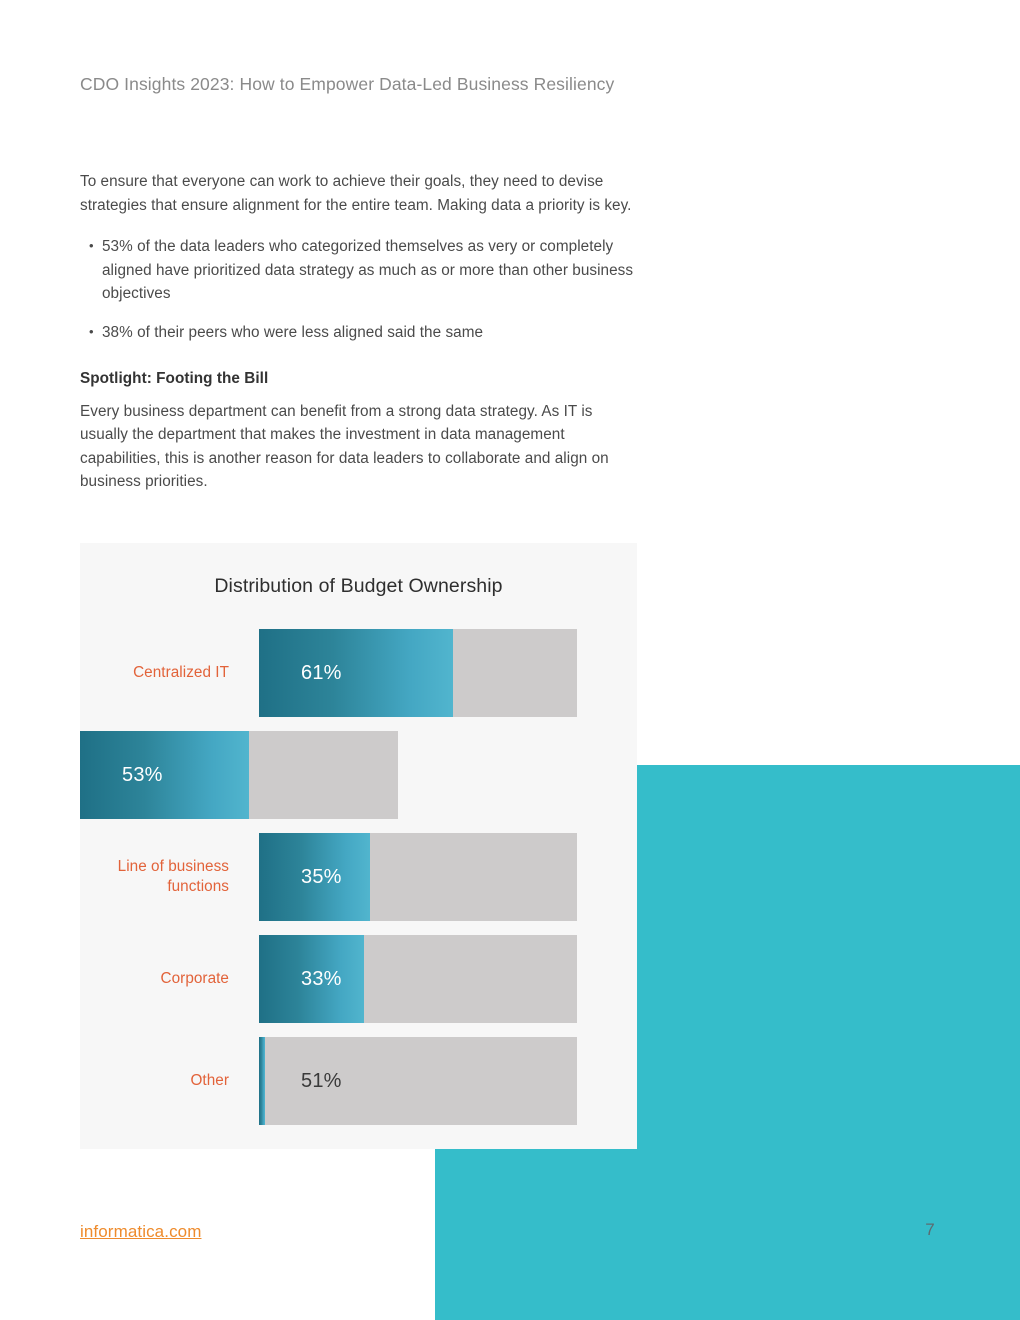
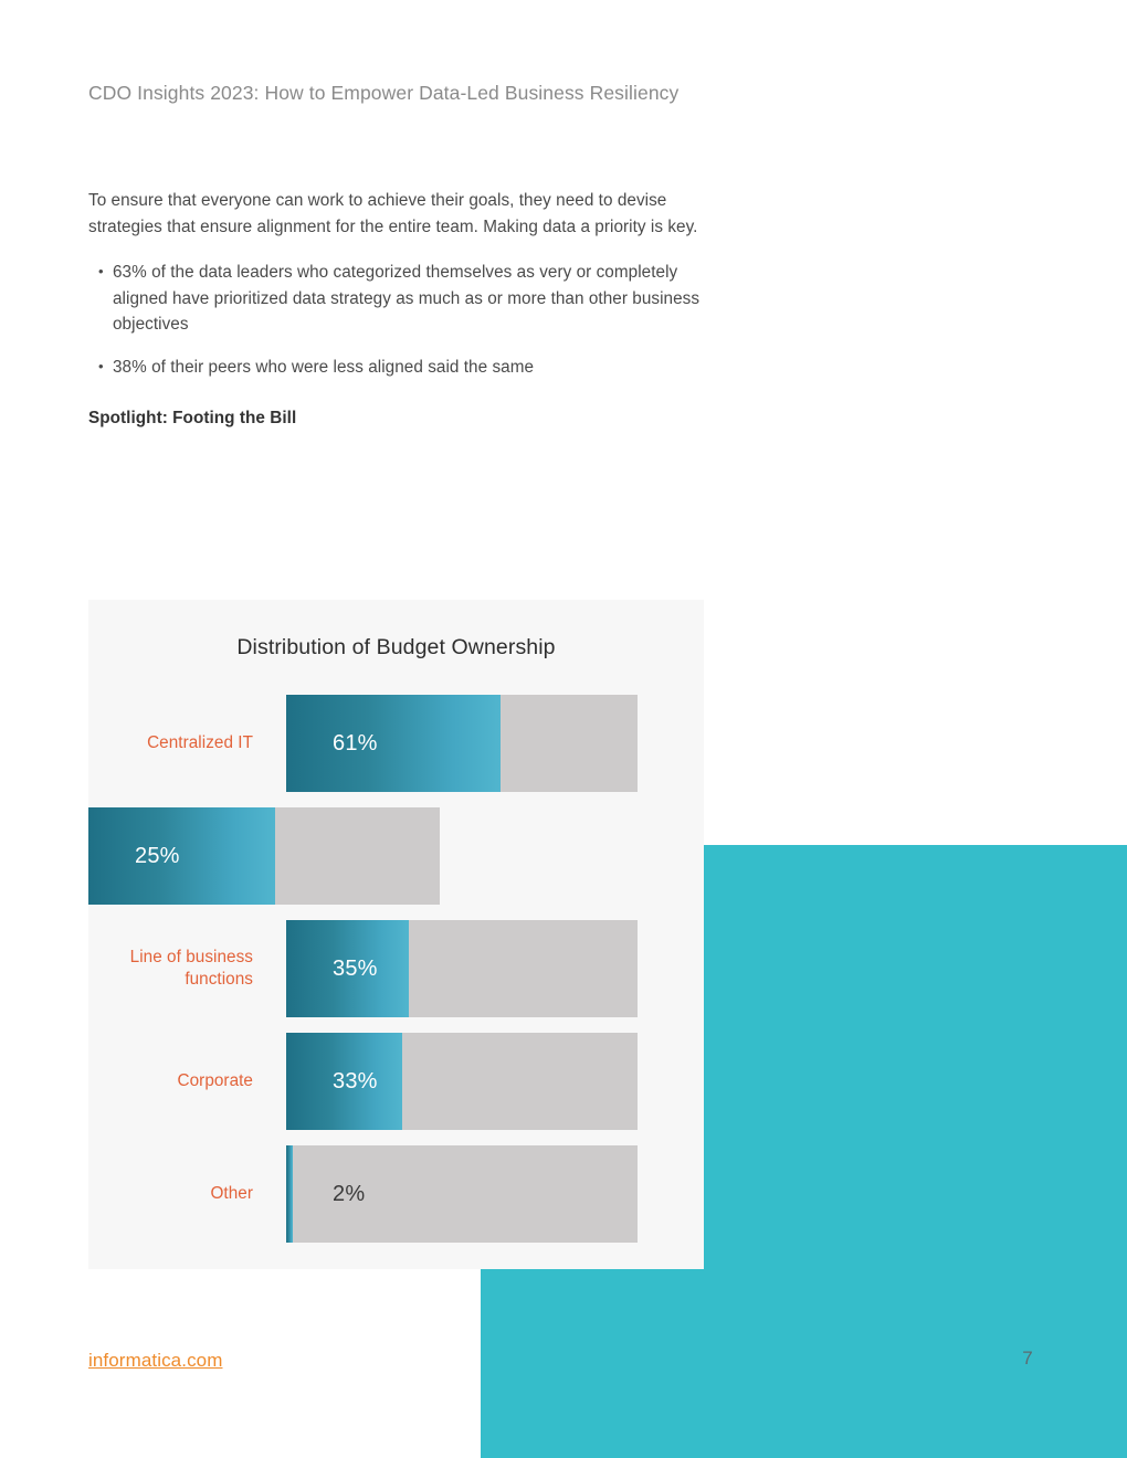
  CDO Insights 2023: How to Empower Data-Led Business Resiliency
  To ensure that everyone can work to achieve their goals, they need to devise strategies that ensure alignment for the entire team. Making data a priority is key.
- 53% of the data leaders who categorized themselves as very or completely aligned have prioritized data strategy as much as or more than other business objectives
+ 63% of the data leaders who categorized themselves as very or completely aligned have prioritized data strategy as much as or more than other business objectives
  38% of their peers who were less aligned said the same
  Spotlight: Footing the Bill
- Every business department can benefit from a strong data strategy. As IT is usually the department that makes the investment in data management capabilities, this is another reason for data leaders to collaborate and align on business priorities.
  Distribution of Budget Ownership
  Centralized IT
  61%
- 53%
+ 25%
  Line of business functions
  35%
  Corporate
  33%
  Other
- 51%
+ 2%
  informatica.com
  7
